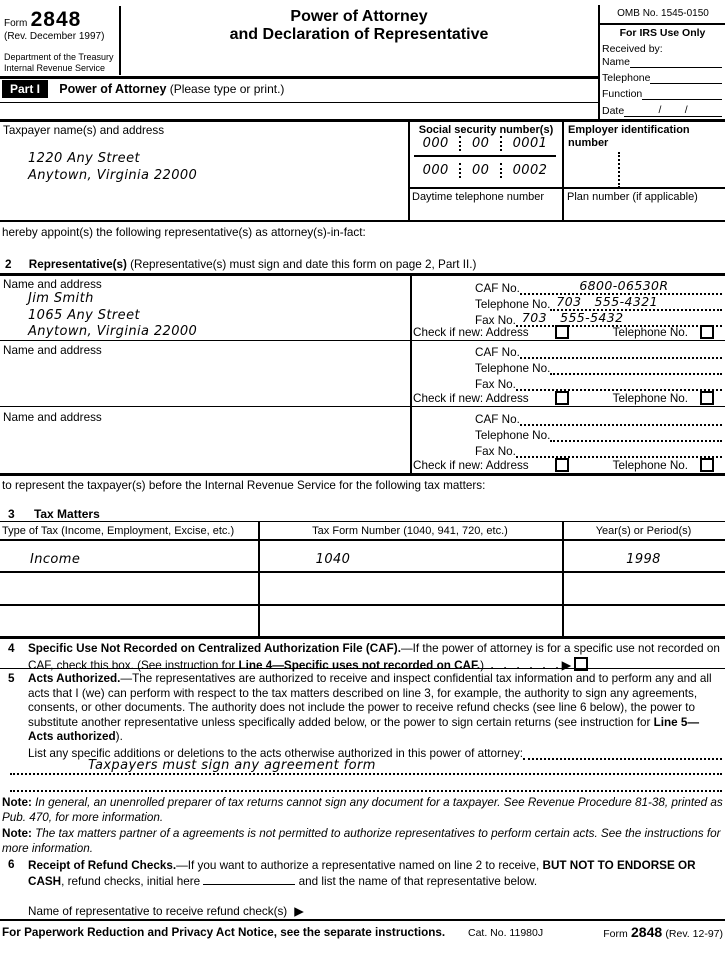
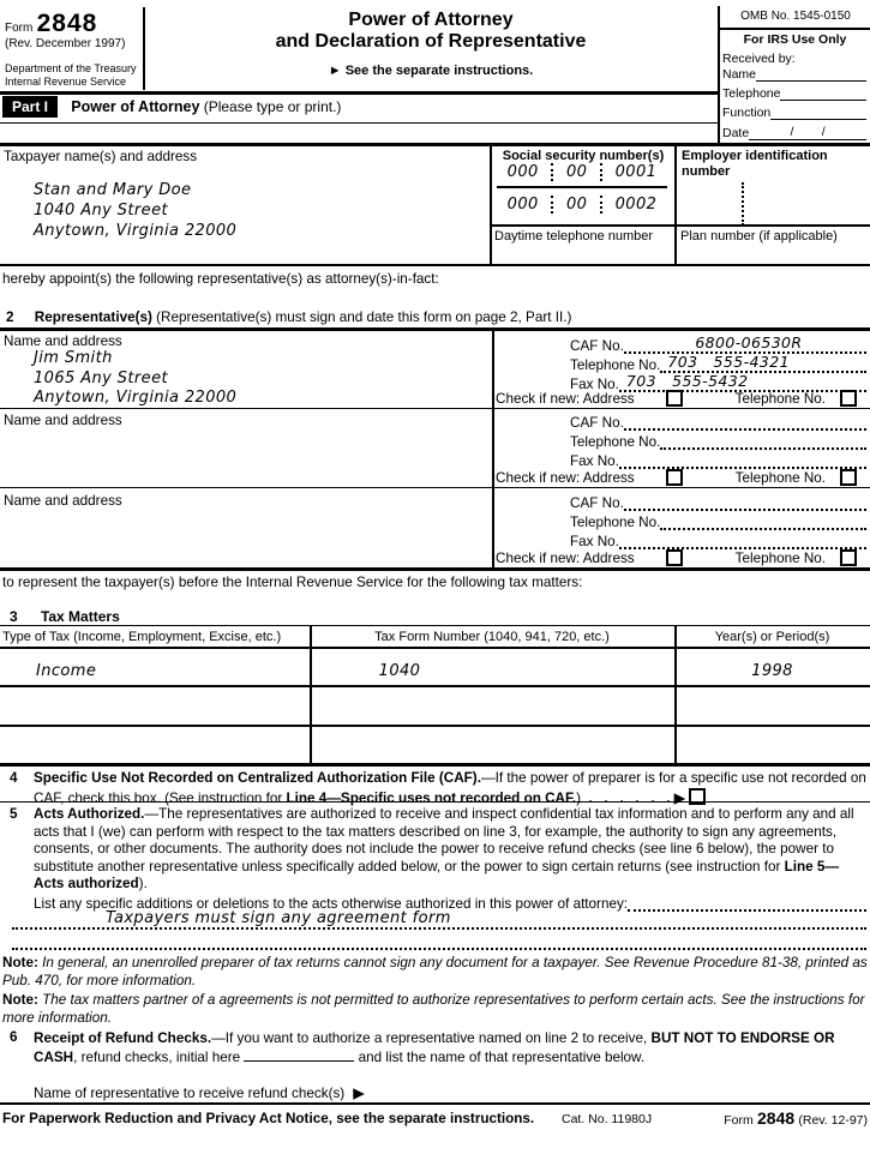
  Form 2848
  (Rev. December 1997)
  Department of the Treasury
  Internal Revenue Service
  Power of Attorney
  and Declaration of Representative
+ ► See the separate instructions.
  OMB No. 1545-0150
  For IRS Use Only
  Received by:
  Name
  Telephone
  Function
  Date
  / /
  Part I Power of Attorney (Please type or print.)
  Taxpayer name(s) and address
+ Stan and Mary Doe
- 1220 Any Street
+ 1040 Any Street
  Anytown, Virginia 22000
  Social security number(s)
  000
  00
  0001
  000
  00
  0002
  Employer identification number
  Daytime telephone number
  Plan number (if applicable)
  hereby appoint(s) the following representative(s) as attorney(s)-in-fact:
  2 Representative(s) (Representative(s) must sign and date this form on page 2, Part II.)
  Name and address
  Jim Smith
  1065 Any Street
  Anytown, Virginia 22000
  CAF No.
  6800-06530R
  Telephone No.
  703 555-4321
  Fax No.
  703 555-5432
  Check if new: Address
  Telephone No.
  Name and address
  CAF No.
  Telephone No.
  Fax No.
  Check if new: Address
  Telephone No.
  Name and address
  CAF No.
  Telephone No.
  Fax No.
  Check if new: Address
  Telephone No.
  to represent the taxpayer(s) before the Internal Revenue Service for the following tax matters:
  3 Tax Matters
  Type of Tax (Income, Employment, Excise, etc.)
  Tax Form Number (1040, 941, 720, etc.)
  Year(s) or Period(s)
  Income
  1040
  1998
  4
- Specific Use Not Recorded on Centralized Authorization File (CAF).—If the power of attorney is for a specific use not recorded on CAF, check this box. (See instruction for Line 4—Specific uses not recorded on CAF.) . . . . . . ▶
+ Specific Use Not Recorded on Centralized Authorization File (CAF).—If the power of preparer is for a specific use not recorded on CAF, check this box. (See instruction for Line 4—Specific uses not recorded on CAF.) . . . . . . ▶
  5
  Acts Authorized.—The representatives are authorized to receive and inspect confidential tax information and to perform any and all acts that I (we) can perform with respect to the tax matters described on line 3, for example, the authority to sign any agreements, consents, or other documents. The authority does not include the power to receive refund checks (see line 6 below), the power to substitute another representative unless specifically added below, or the power to sign certain returns (see instruction for Line 5—Acts authorized).
  List any specific additions or deletions to the acts otherwise authorized in this power of attorney:
  Taxpayers must sign any agreement form
  Note: In general, an unenrolled preparer of tax returns cannot sign any document for a taxpayer. See Revenue Procedure 81-38, printed as Pub. 470, for more information.
  Note: The tax matters partner of a agreements is not permitted to authorize representatives to perform certain acts. See the instructions for more information.
  6
  Receipt of Refund Checks.—If you want to authorize a representative named on line 2 to receive, BUT NOT TO ENDORSE OR CASH, refund checks, initial here and list the name of that representative below.
  Name of representative to receive refund check(s) ▶
  For Paperwork Reduction and Privacy Act Notice, see the separate instructions.
  Cat. No. 11980J
  Form 2848 (Rev. 12-97)
